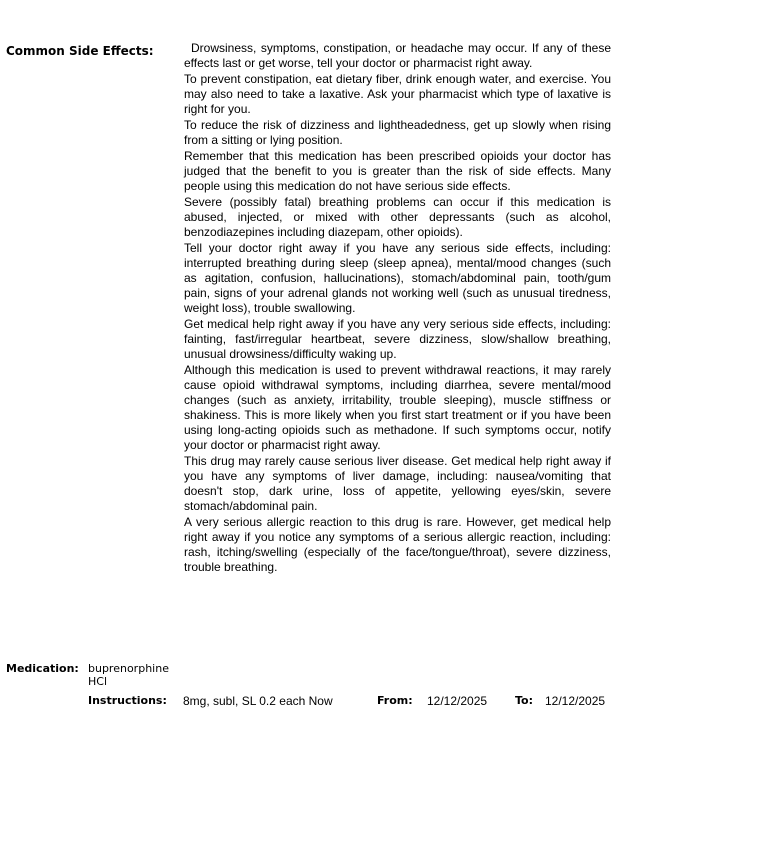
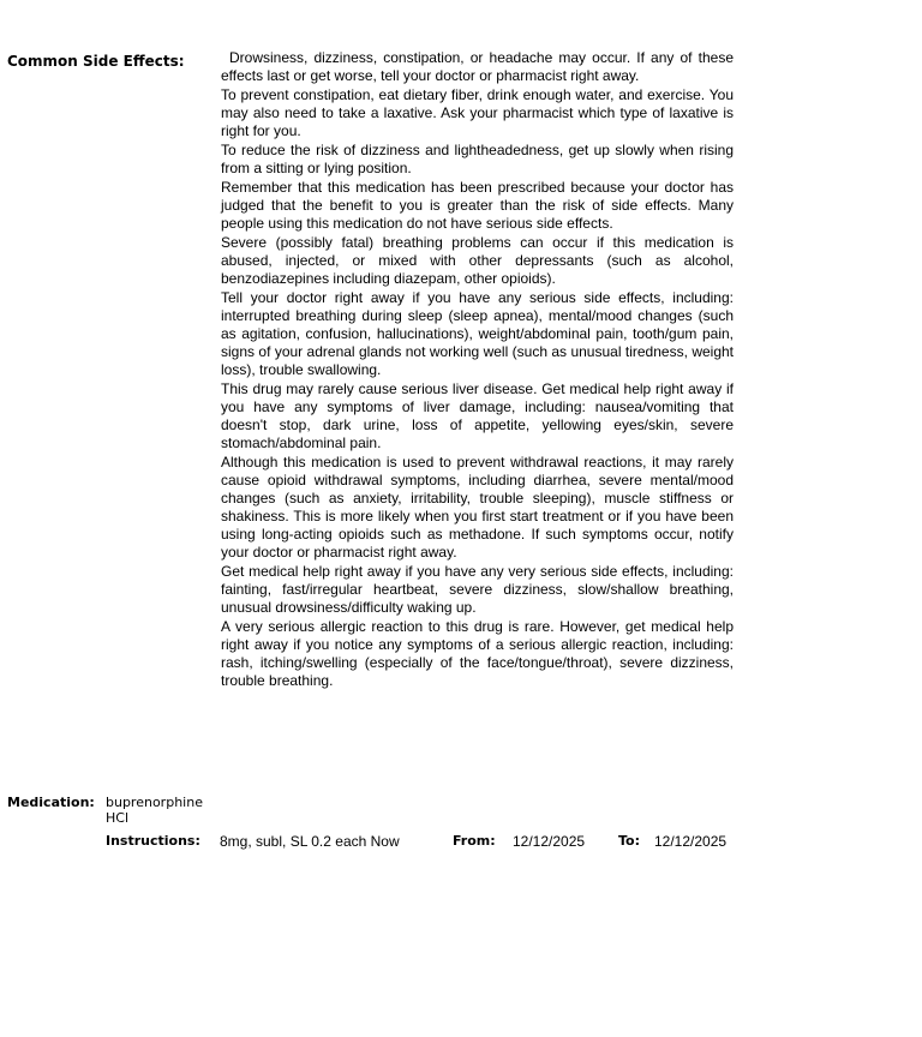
  Common Side Effects:
- Drowsiness, symptoms, constipation, or headache may occur. If any of these effects last or get worse, tell your doctor or pharmacist right away.
+ Drowsiness, dizziness, constipation, or headache may occur. If any of these effects last or get worse, tell your doctor or pharmacist right away.
  To prevent constipation, eat dietary fiber, drink enough water, and exercise. You may also need to take a laxative. Ask your pharmacist which type of laxative is right for you.
  To reduce the risk of dizziness and lightheadedness, get up slowly when rising from a sitting or lying position.
- Remember that this medication has been prescribed opioids your doctor has judged that the benefit to you is greater than the risk of side effects. Many people using this medication do not have serious side effects.
+ Remember that this medication has been prescribed because your doctor has judged that the benefit to you is greater than the risk of side effects. Many people using this medication do not have serious side effects.
  Severe (possibly fatal) breathing problems can occur if this medication is abused, injected, or mixed with other depressants (such as alcohol, benzodiazepines including diazepam, other opioids).
- Tell your doctor right away if you have any serious side effects, including: interrupted breathing during sleep (sleep apnea), mental/mood changes (such as agitation, confusion, hallucinations), stomach/abdominal pain, tooth/gum pain, signs of your adrenal glands not working well (such as unusual tiredness, weight loss), trouble swallowing.
+ Tell your doctor right away if you have any serious side effects, including: interrupted breathing during sleep (sleep apnea), mental/mood changes (such as agitation, confusion, hallucinations), weight/abdominal pain, tooth/gum pain, signs of your adrenal glands not working well (such as unusual tiredness, weight loss), trouble swallowing.
- Get medical help right away if you have any very serious side effects, including: fainting, fast/irregular heartbeat, severe dizziness, slow/shallow breathing, unusual drowsiness/difficulty waking up.
+ This drug may rarely cause serious liver disease. Get medical help right away if you have any symptoms of liver damage, including: nausea/vomiting that doesn't stop, dark urine, loss of appetite, yellowing eyes/skin, severe stomach/abdominal pain.
  Although this medication is used to prevent withdrawal reactions, it may rarely cause opioid withdrawal symptoms, including diarrhea, severe mental/mood changes (such as anxiety, irritability, trouble sleeping), muscle stiffness or shakiness. This is more likely when you first start treatment or if you have been using long-acting opioids such as methadone. If such symptoms occur, notify your doctor or pharmacist right away.
- This drug may rarely cause serious liver disease. Get medical help right away if you have any symptoms of liver damage, including: nausea/vomiting that doesn't stop, dark urine, loss of appetite, yellowing eyes/skin, severe stomach/abdominal pain.
+ Get medical help right away if you have any very serious side effects, including: fainting, fast/irregular heartbeat, severe dizziness, slow/shallow breathing, unusual drowsiness/difficulty waking up.
  A very serious allergic reaction to this drug is rare. However, get medical help right away if you notice any symptoms of a serious allergic reaction, including: rash, itching/swelling (especially of the face/tongue/throat), severe dizziness, trouble breathing.
  Medication:
  buprenorphine HCl
  Instructions:
  8mg, subl, SL 0.2 each Now
  From:
  12/12/2025
  To:
  12/12/2025
